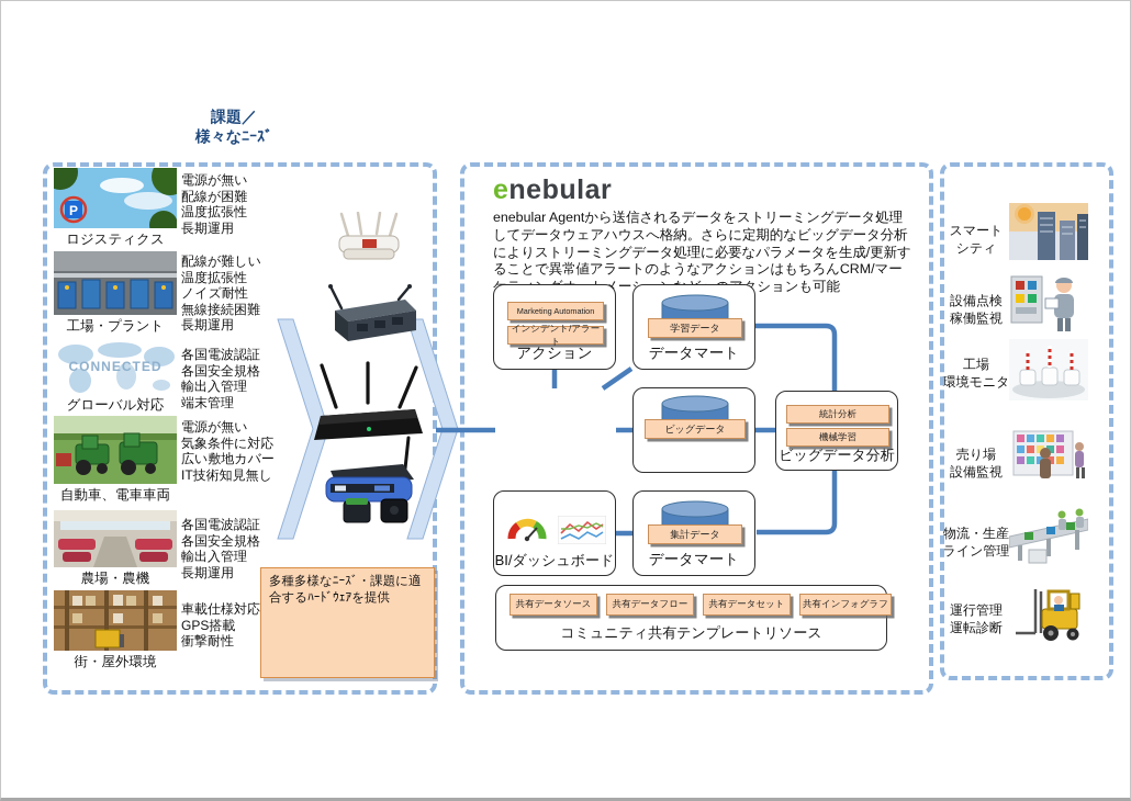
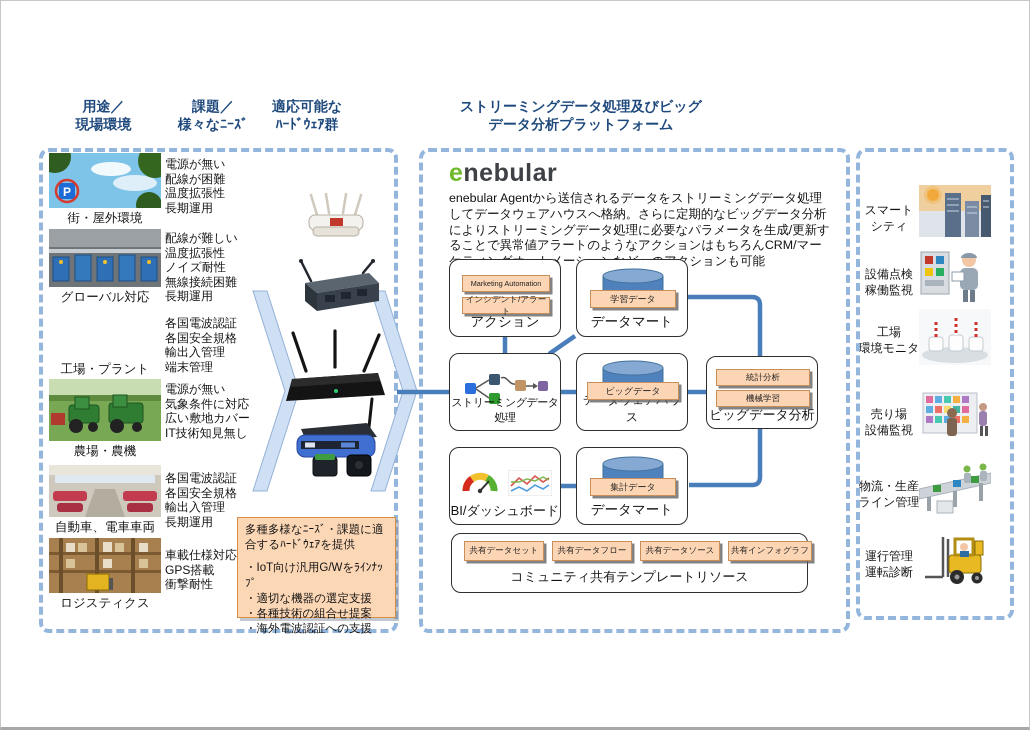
+ 用途／
+ 現場環境
  課題／
  様々なﾆｰｽﾞ
+ 適応可能な
+ ﾊｰﾄﾞｳｪｱ群
+ ストリーミングデータ処理及びビッグ
+ データ分析プラットフォーム
  P
- ロジスティクス
+ 街・屋外環境
  電源が無い
  配線が困難
  温度拡張性
  長期運用
- 工場・プラント
+ グローバル対応
  配線が難しい
  温度拡張性
  ノイズ耐性
  無線接続困難
  長期運用
- CONNECTED
- グローバル対応
+ 工場・プラント
  各国電波認証
  各国安全規格
  輸出入管理
  端末管理
- 自動車、電車車両
+ 農場・農機
  電源が無い
  気象条件に対応
  広い敷地カバー
  IT技術知見無し
- 農場・農機
+ 自動車、電車車両
  各国電波認証
  各国安全規格
  輸出入管理
  長期運用
- 街・屋外環境
+ ロジスティクス
  車載仕様対応
  GPS搭載
  衝撃耐性
  多種多様なﾆｰｽﾞ・課題に適合するﾊｰﾄﾞｳｪｱを提供
+ ・IoT向け汎用G/Wをﾗｲﾝﾅｯﾌﾟ
+ ・適切な機器の選定支援
+ ・各種技術の組合せ提案
+ ・海外電波認証への支援
  enebular
  enebular Agentから送信されるデータをストリーミングデータ処理してデータウェアハウスへ格納。さらに定期的なビッグデータ分析によりストリーミングデータ処理に必要なパラメータを生成/更新することで異常値アラートのようなアクションはもちろんCRM/マーーションも可能
  Marketing Automation
  インシデント/アラート
  アクション
  学習データ
  データマート
+ ストリーミングデータ処理
  ビッグデータ
+ データウェアハウス
  統計分析
  機械学習
  ビッグデータ分析
  BI/ダッシュボード
  集計データ
  データマート
- 共有データソース
+ 共有データセット
  共有データフロー
- 共有データセット
+ 共有データソース
  共有インフォグラフ
  コミュニティ共有テンプレートリソース
  スマート
  シティ
  設備点検
  稼働監視
  工場
  環境モニタ
  売り場
  設備監視
  物流・生産
  ライン管理
  運行管理
  運転診断
